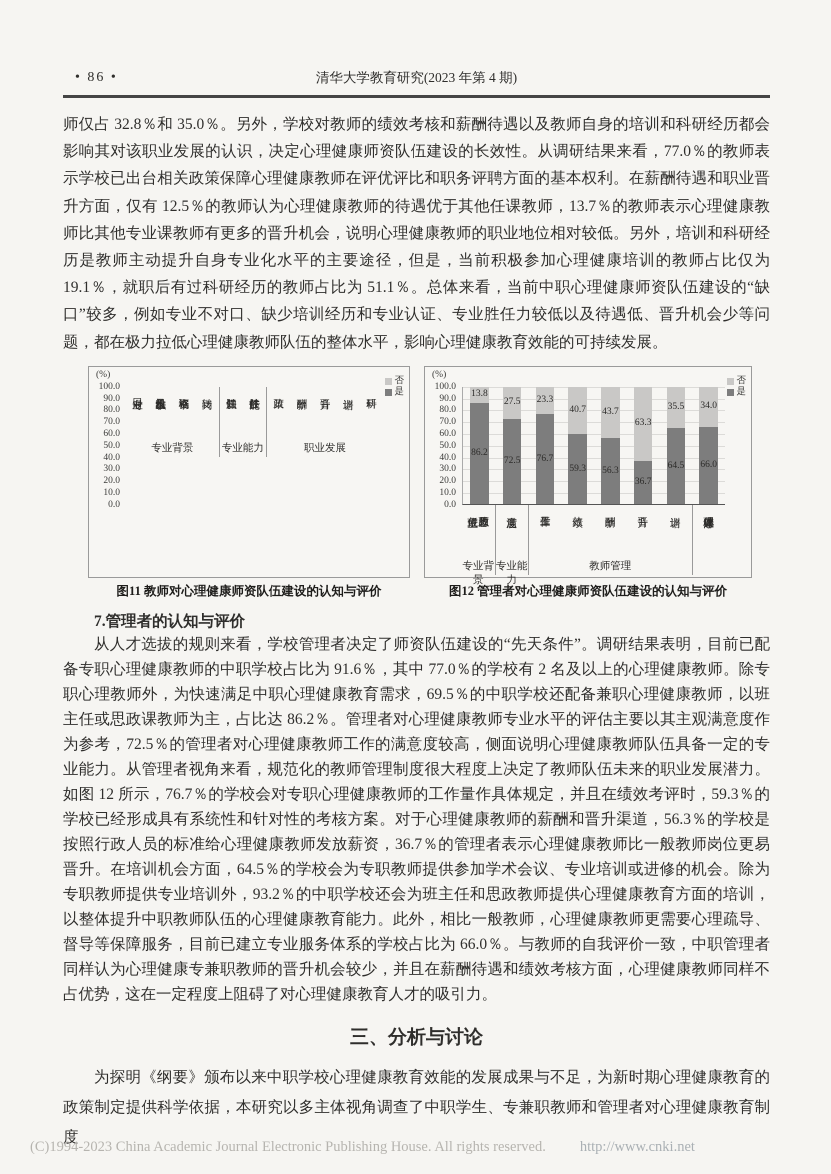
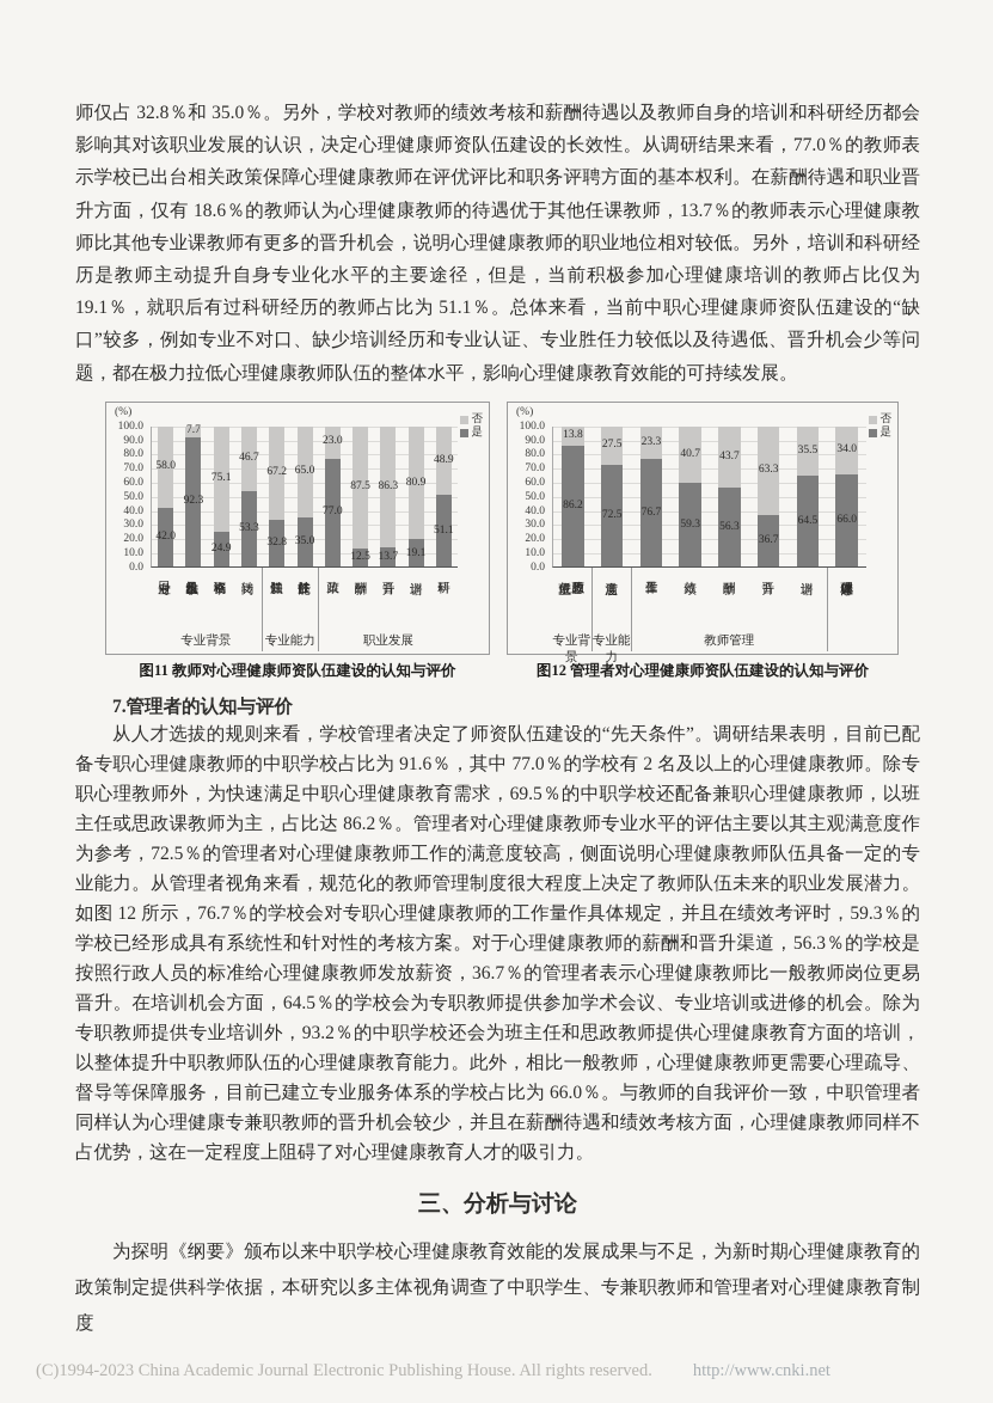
- • 86 •
- 清华大学教育研究(2023 年第 4 期)
- 师仅占 32.8％和 35.0％。另外，学校对教师的绩效考核和薪酬待遇以及教师自身的培训和科研经历都会影响其对该职业发展的认识，决定心理健康师资队伍建设的长效性。从调研结果来看，77.0％的教师表示学校已出台相关政策保障心理健康教师在评优评比和职务评聘方面的基本权利。在薪酬待遇和职业晋升方面，仅有 12.5％的教师认为心理健康教师的待遇优于其他任课教师，13.7％的教师表示心理健康教师比其他专业课教师有更多的晋升机会，说明心理健康教师的职业地位相对较低。另外，培训和科研经历是教师主动提升自身专业化水平的主要途径，但是，当前积极参加心理健康培训的教师占比仅为 19.1％，就职后有过科研经历的教师占比为 51.1％。总体来看，当前中职心理健康师资队伍建设的“缺口”较多，例如专业不对口、缺少培训经历和专业认证、专业胜任力较低以及待遇低、晋升机会少等问题，都在极力拉低心理健康教师队伍的整体水平，影响心理健康教育效能的可持续发展。
+ 师仅占 32.8％和 35.0％。另外，学校对教师的绩效考核和薪酬待遇以及教师自身的培训和科研经历都会影响其对该职业发展的认识，决定心理健康师资队伍建设的长效性。从调研结果来看，77.0％的教师表示学校已出台相关政策保障心理健康教师在评优评比和职务评聘方面的基本权利。在薪酬待遇和职业晋升方面，仅有 18.6％的教师认为心理健康教师的待遇优于其他任课教师，13.7％的教师表示心理健康教师比其他专业课教师有更多的晋升机会，说明心理健康教师的职业地位相对较低。另外，培训和科研经历是教师主动提升自身专业化水平的主要途径，但是，当前积极参加心理健康培训的教师占比仅为 19.1％，就职后有过科研经历的教师占比为 51.1％。总体来看，当前中职心理健康师资队伍建设的“缺口”较多，例如专业不对口、缺少培训经历和专业认证、专业胜任力较低以及待遇低、晋升机会少等问题，都在极力拉低心理健康教师队伍的整体水平，影响心理健康教育效能的可持续发展。
  (%)
  否
  是
  100.0
  90.0
  80.0
  70.0
  60.0
  50.0
  40.0
  30.0
  20.0
  10.0
  0.0
+ 42.0
+ 58.0
+ 92.3
+ 7.7
+ 24.9
+ 75.1
+ 53.3
+ 46.7
+ 32.8
+ 67.2
+ 35.0
+ 65.0
+ 77.0
+ 23.0
+ 12.5
+ 87.5
+ 13.7
+ 86.3
+ 19.1
+ 80.9
+ 51.1
+ 48.9
  专业背景
  专业能力
  职业发展
  图11 教师对心理健康师资队伍建设的认知与评价
  (%)
  否
  是
  100.0
  90.0
  80.0
  70.0
  60.0
  50.0
  40.0
  30.0
  20.0
  10.0
  0.0
  86.2
  13.8
  72.5
  27.5
  76.7
  23.3
  59.3
  40.7
  56.3
  43.7
  36.7
  63.3
  64.5
  35.5
  66.0
  34.0
  专业背景
  专业能力
  教师管理
  图12 管理者对心理健康师资队伍建设的认知与评价
  7.管理者的认知与评价
  从人才选拔的规则来看，学校管理者决定了师资队伍建设的“先天条件”。调研结果表明，目前已配备专职心理健康教师的中职学校占比为 91.6％，其中 77.0％的学校有 2 名及以上的心理健康教师。除专职心理教师外，为快速满足中职心理健康教育需求，69.5％的中职学校还配备兼职心理健康教师，以班主任或思政课教师为主，占比达 86.2％。管理者对心理健康教师专业水平的评估主要以其主观满意度作为参考，72.5％的管理者对心理健康教师工作的满意度较高，侧面说明心理健康教师队伍具备一定的专业能力。从管理者视角来看，规范化的教师管理制度很大程度上决定了教师队伍未来的职业发展潜力。如图 12 所示，76.7％的学校会对专职心理健康教师的工作量作具体规定，并且在绩效考评时，59.3％的学校已经形成具有系统性和针对性的考核方案。对于心理健康教师的薪酬和晋升渠道，56.3％的学校是按照行政人员的标准给心理健康教师发放薪资，36.7％的管理者表示心理健康教师比一般教师岗位更易晋升。在培训机会方面，64.5％的学校会为专职教师提供参加学术会议、专业培训或进修的机会。除为专职教师提供专业培训外，93.2％的中职学校还会为班主任和思政教师提供心理健康教育方面的培训，以整体提升中职教师队伍的心理健康教育能力。此外，相比一般教师，心理健康教师更需要心理疏导、督导等保障服务，目前已建立专业服务体系的学校占比为 66.0％。与教师的自我评价一致，中职管理者同样认为心理健康专兼职教师的晋升机会较少，并且在薪酬待遇和绩效考核方面，心理健康教师同样不占优势，这在一定程度上阻碍了对心理健康教育人才的吸引力。
  三、分析与讨论
  为探明《纲要》颁布以来中职学校心理健康教育效能的发展成果与不足，为新时期心理健康教育的政策制定提供科学依据，本研究以多主体视角调查了中职学生、专兼职教师和管理者对心理健康教育制度
  (C)1994-2023 China Academic Journal Electronic Publishing House. All rights reserved.
  http://www.cnki.net
